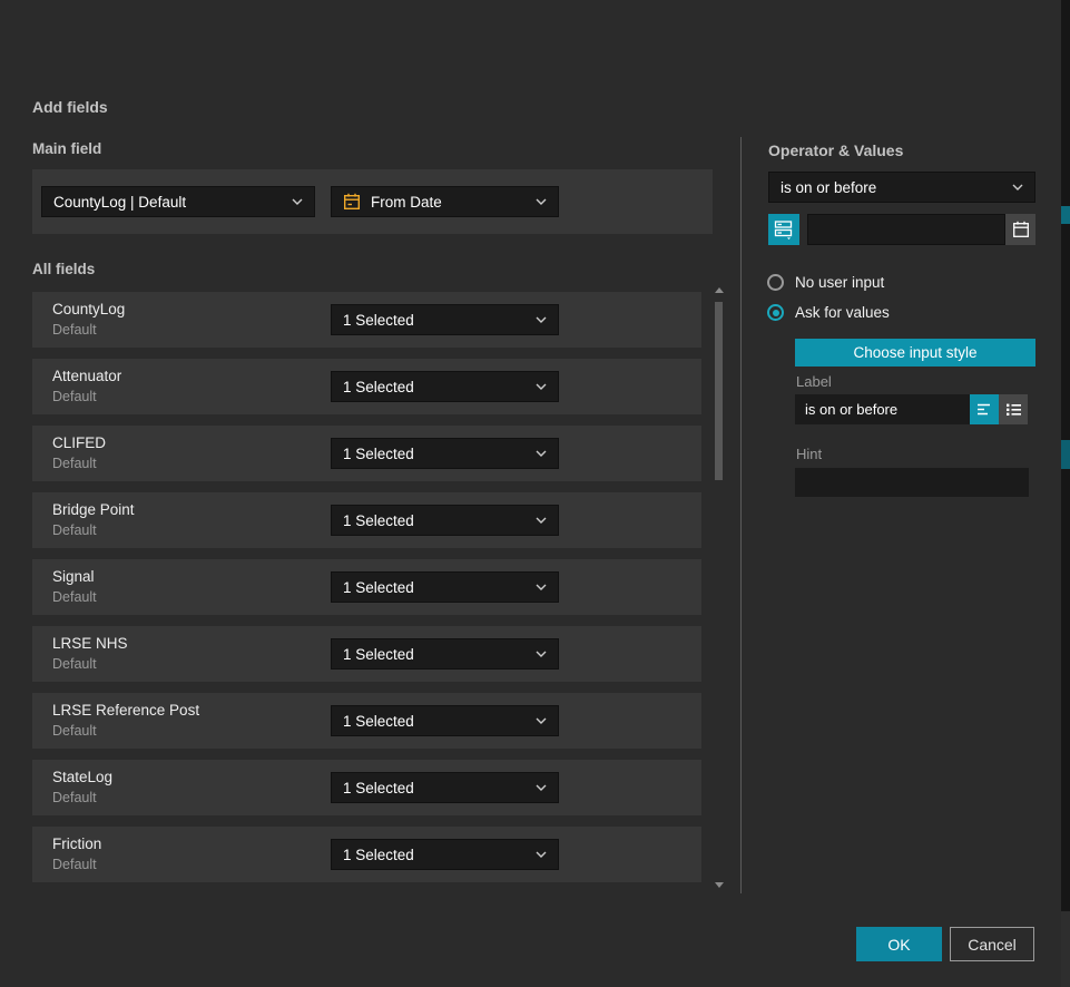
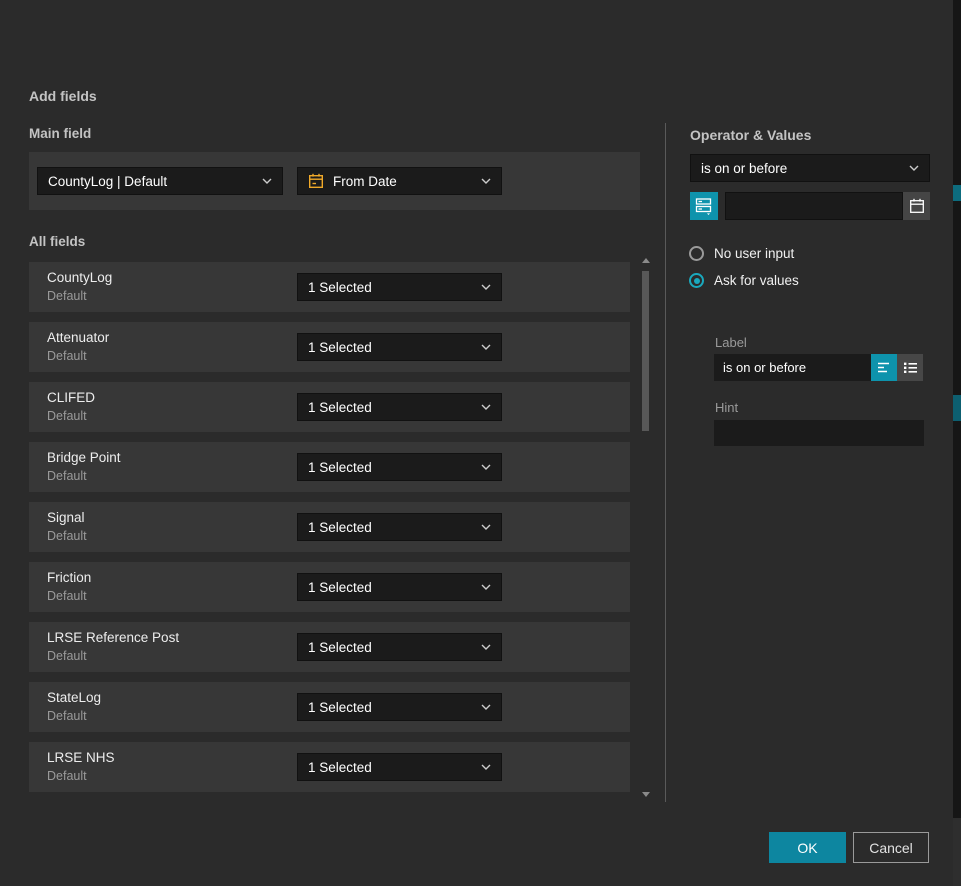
  Add fields
  Main field
  CountyLog | Default
  From Date
  All fields
  CountyLog
  Default
  1 Selected
  Attenuator
  Default
  1 Selected
  CLIFED
  Default
  1 Selected
  Bridge Point
  Default
  1 Selected
  Signal
  Default
  1 Selected
- LRSE NHS
+ Friction
  Default
  1 Selected
  LRSE Reference Post
  Default
  1 Selected
  StateLog
  Default
  1 Selected
- Friction
+ LRSE NHS
  Default
  1 Selected
  Operator & Values
  is on or before
  No user input
  Ask for values
- Choose input style
  Label
  is on or before
  Hint
  OK
  Cancel
